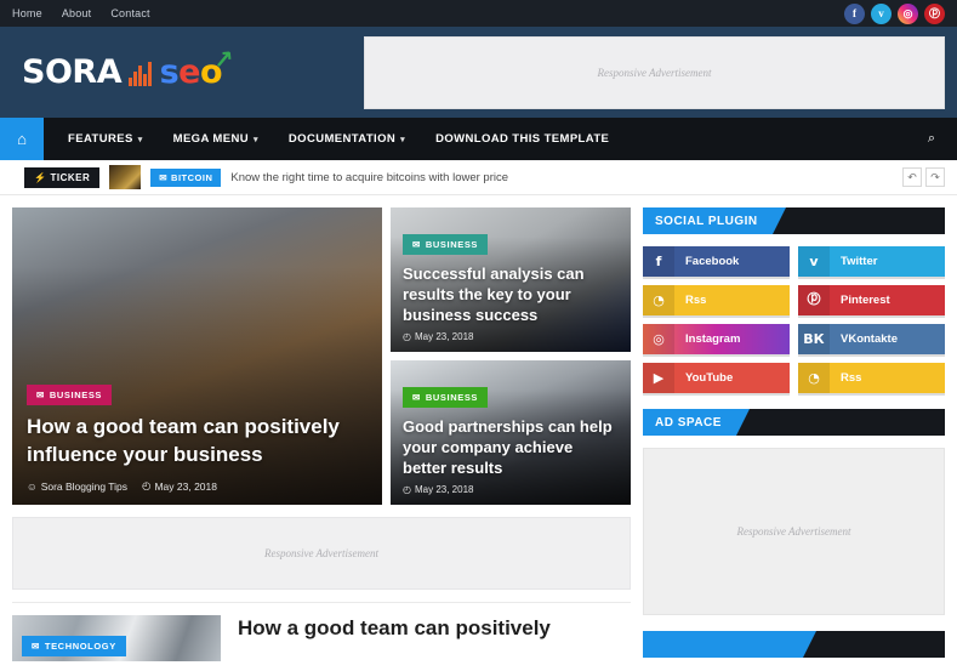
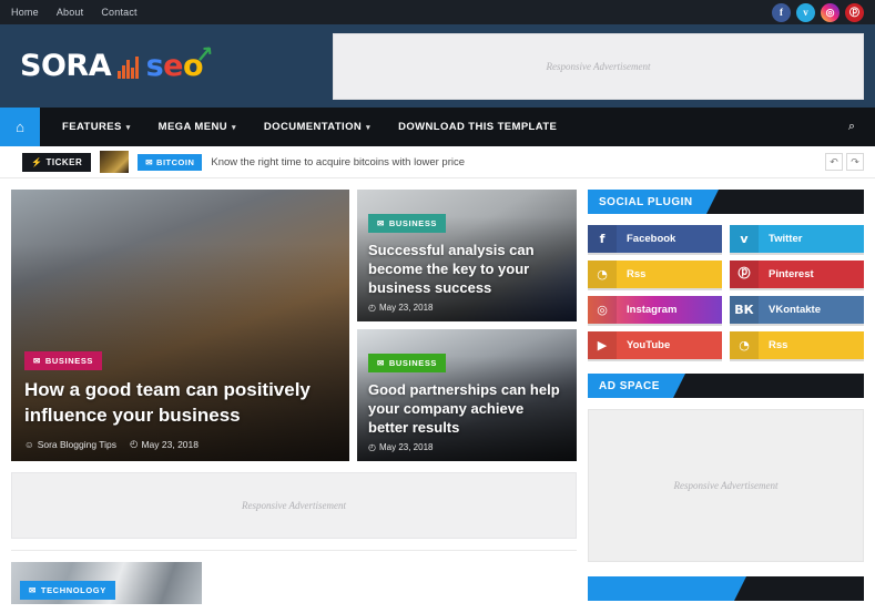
  Home
  About
  Contact
  f
  ᴠ
  ◎
  ⓟ
  SORA
  seo
  Responsive Advertisement
  ⌂
  FEATURES
  MEGA MENU
  DOCUMENTATION
  DOWNLOAD THIS TEMPLATE
  ⌕
  ⚡
  TICKER
  ✉
  BITCOIN
  Know the right time to acquire bitcoins with lower price
  ↶
  ↷
  ✉
  BUSINESS
  How a good team can positively influence your business
  ☺
  Sora Blogging Tips
  ◴
  May 23, 2018
  ✉
  BUSINESS
- Successful analysis can results the key to your business success
+ Successful analysis can become the key to your business success
  ◴
  May 23, 2018
  ✉
  BUSINESS
  Good partnerships can help your company achieve better results
  ◴
  May 23, 2018
  Responsive Advertisement
  ✉
  TECHNOLOGY
- How a good team can positively
  SOCIAL PLUGIN
  f
  Facebook
  ᴠ
  Twitter
  ◔
  Rss
  ⓟ
  Pinterest
  ◎
  Instagram
  ВК
  VKontakte
  ▶
  YouTube
  ◔
  Rss
  AD SPACE
  Responsive Advertisement
